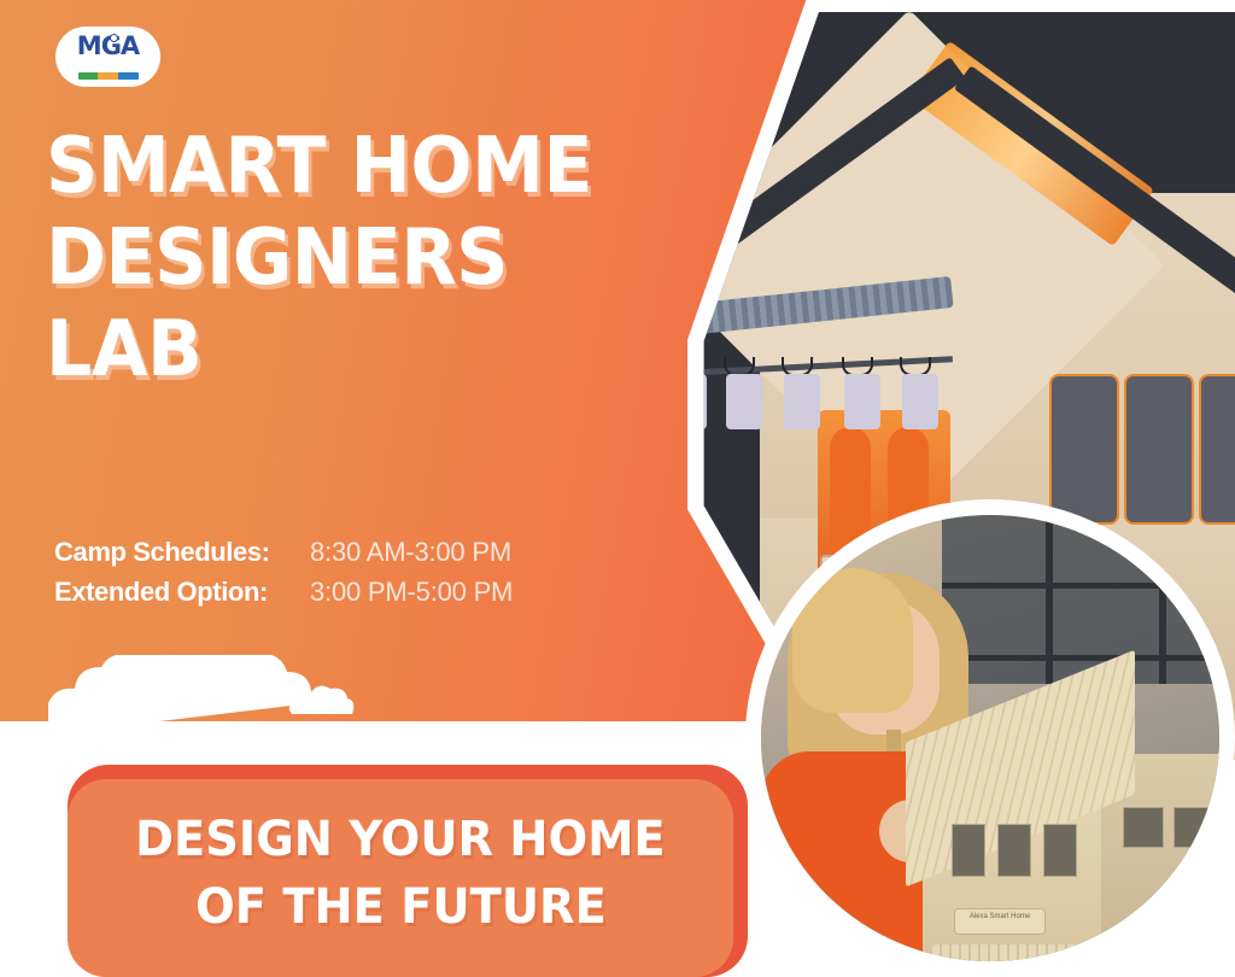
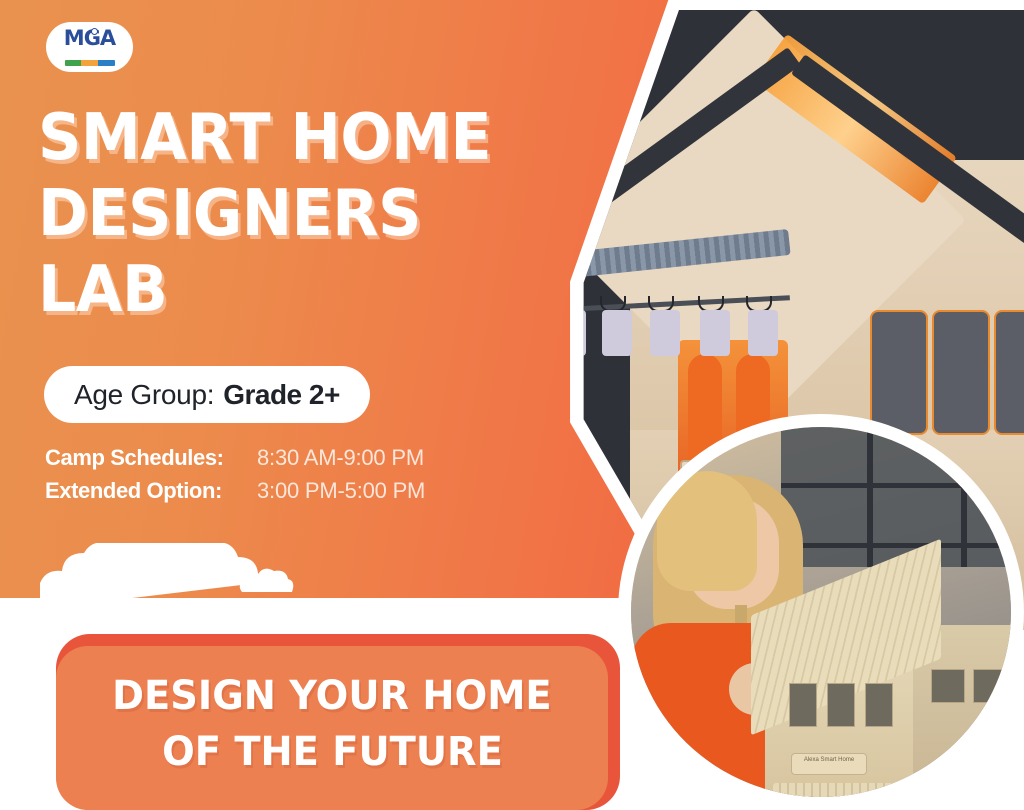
  MGA
  SMART HOME
  DESIGNERS
  LAB
+ Age Group:
+ Grade 2+
  Camp Schedules:
- 8:30 AM-3:00 PM
+ 8:30 AM-9:00 PM
  Extended Option:
  3:00 PM-5:00 PM
  DESIGN YOUR HOME
  OF THE FUTURE
